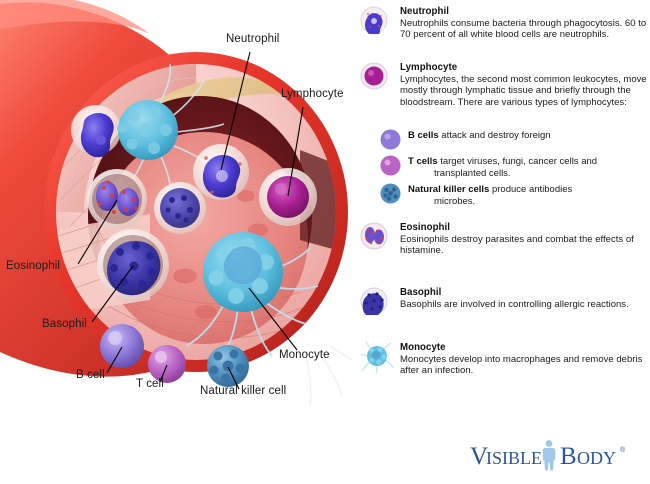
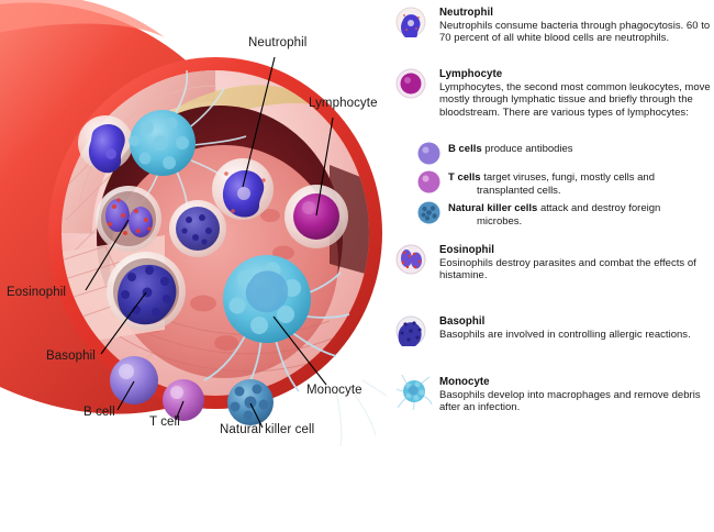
  Neutrophil
  Lymphocyte
  Eosinophil
  Basophil
  B cell
  T cell
  Natural killer cell
  Monocyte
  Neutrophil
  Neutrophils consume bacteria through phagocytosis. 60 to 70 percent of all white blood cells are neutrophils.
  Lymphocyte
  Lymphocytes, the second most common leukocytes, move mostly through lymphatic tissue and briefly through the bloodstream. There are various types of lymphocytes:
- B cells attack and destroy foreign
+ B cells produce antibodies
- T cells target viruses, fungi, cancer cells and
+ T cells target viruses, fungi, mostly cells and
  transplanted cells.
- Natural killer cells produce antibodies
+ Natural killer cells attack and destroy foreign
  microbes.
  Eosinophil
  Eosinophils destroy parasites and combat the effects of histamine.
  Basophil
  Basophils are involved in controlling allergic reactions.
  Monocyte
- Monocytes develop into macrophages and remove debris after an infection.
+ Basophils develop into macrophages and remove debris after an infection.
- V
- ISIBLE
- B
- ODY
